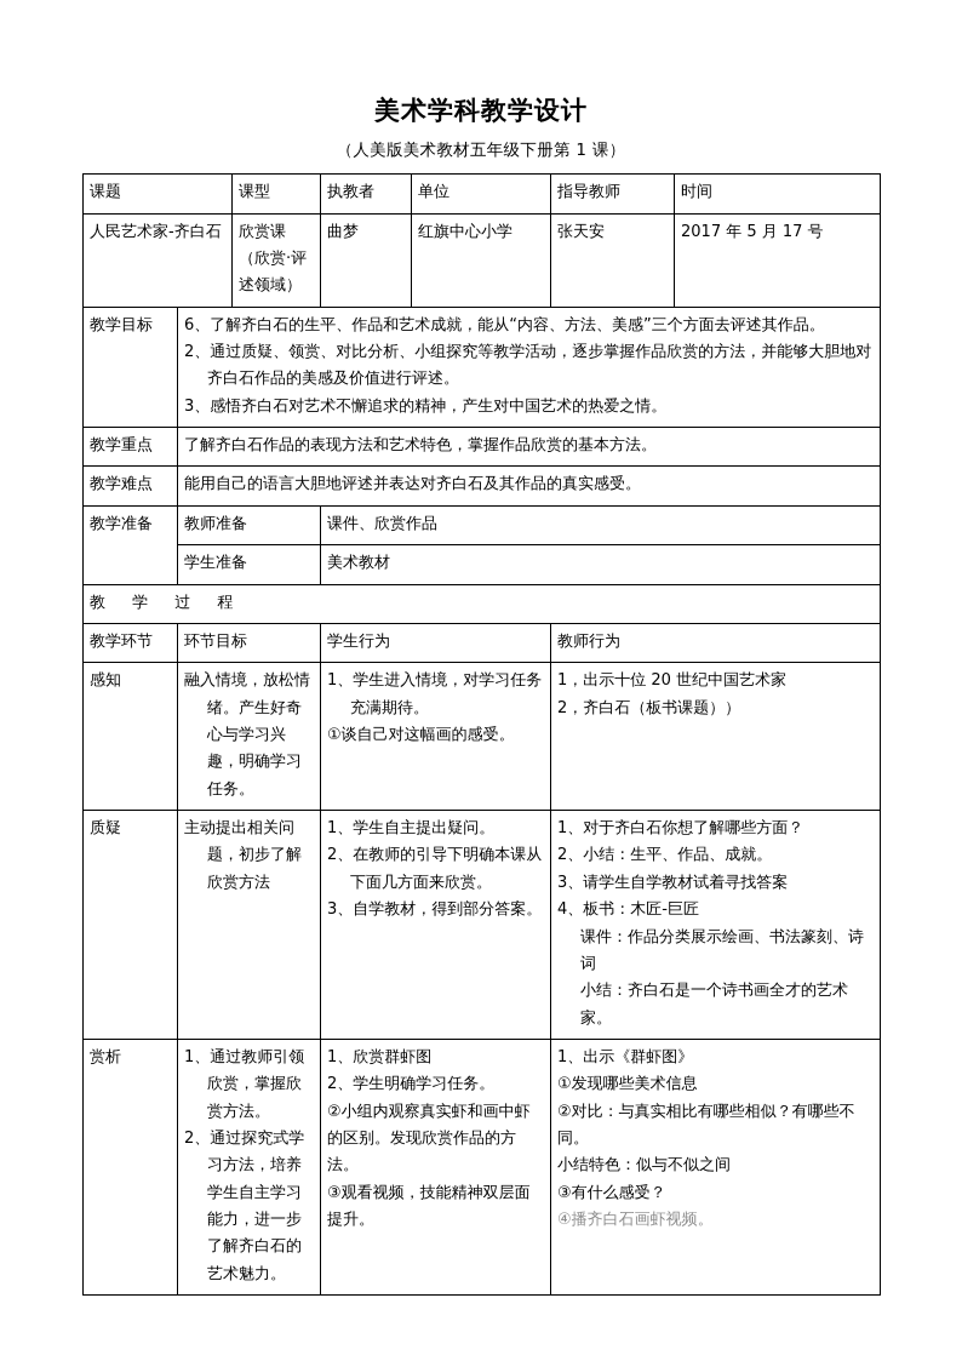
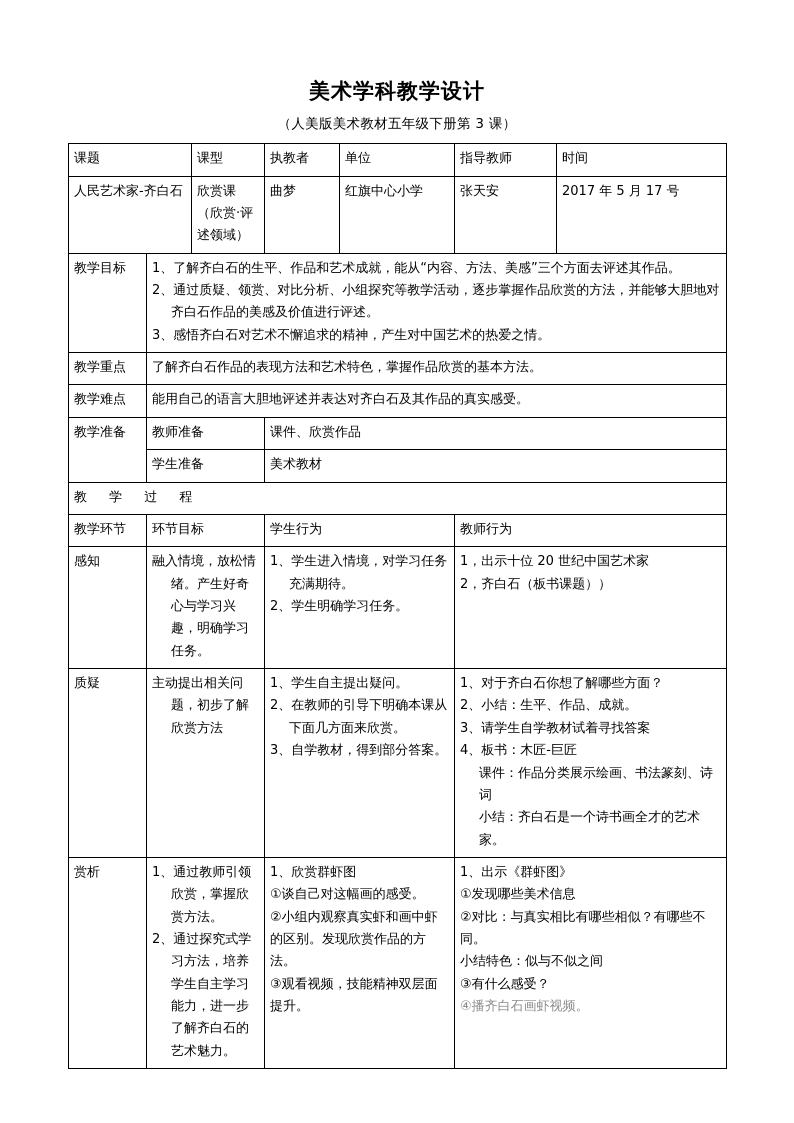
  美术学科教学设计
- （人美版美术教材五年级下册第 1 课）
+ （人美版美术教材五年级下册第 3 课）
  课题	课型	执教者	单位	指导教师	时间
  人民艺术家-齐白石	欣赏课（欣赏·评述领域）	曲梦	红旗中心小学	张天安	2017 年 5 月 17 号
- 教学目标	6、了解齐白石的生平、作品和艺术成就，能从“内容、方法、美感”三个方面去评述其作品。 2、通过质疑、领赏、对比分析、小组探究等教学活动，逐步掌握作品欣赏的方法，并能够大胆地对齐白石作品的美感及价值进行评述。 3、感悟齐白石对艺术不懈追求的精神，产生对中国艺术的热爱之情。
+ 教学目标	1、了解齐白石的生平、作品和艺术成就，能从“内容、方法、美感”三个方面去评述其作品。 2、通过质疑、领赏、对比分析、小组探究等教学活动，逐步掌握作品欣赏的方法，并能够大胆地对齐白石作品的美感及价值进行评述。 3、感悟齐白石对艺术不懈追求的精神，产生对中国艺术的热爱之情。
  教学重点	了解齐白石作品的表现方法和艺术特色，掌握作品欣赏的基本方法。
  教学难点	能用自己的语言大胆地评述并表达对齐白石及其作品的真实感受。
  教学准备	教师准备	课件、欣赏作品
  学生准备	美术教材
  教 学 过 程
  教学环节	环节目标	学生行为	教师行为
- 感知	融入情境，放松情绪。产生好奇心与学习兴趣，明确学习任务。	1、学生进入情境，对学习任务充满期待。①谈自己对这幅画的感受。	1，出示十位 20 世纪中国艺术家2，齐白石（板书课题））
+ 感知	融入情境，放松情绪。产生好奇心与学习兴趣，明确学习任务。	1、学生进入情境，对学习任务充满期待。2、学生明确学习任务。	1，出示十位 20 世纪中国艺术家2，齐白石（板书课题））
  质疑	主动提出相关问题，初步了解欣赏方法	1、学生自主提出疑问。2、在教师的引导下明确本课从下面几方面来欣赏。3、自学教材，得到部分答案。	1、对于齐白石你想了解哪些方面？2、小结：生平、作品、成就。3、请学生自学教材试着寻找答案4、板书：木匠-巨匠课件：作品分类展示绘画、书法篆刻、诗词小结：齐白石是一个诗书画全才的艺术家。
- 赏析	1、通过教师引领欣赏，掌握欣赏方法。2、通过探究式学习方法，培养学生自主学习能力，进一步了解齐白石的艺术魅力。	1、欣赏群虾图2、学生明确学习任务。②小组内观察真实虾和画中虾的区别。发现欣赏作品的方法。③观看视频，技能精神双层面提升。	1、出示《群虾图》①发现哪些美术信息②对比：与真实相比有哪些相似？有哪些不同。小结特色：似与不似之间③有什么感受？④播齐白石画虾视频。
+ 赏析	1、通过教师引领欣赏，掌握欣赏方法。2、通过探究式学习方法，培养学生自主学习能力，进一步了解齐白石的艺术魅力。	1、欣赏群虾图①谈自己对这幅画的感受。②小组内观察真实虾和画中虾的区别。发现欣赏作品的方法。③观看视频，技能精神双层面提升。	1、出示《群虾图》①发现哪些美术信息②对比：与真实相比有哪些相似？有哪些不同。小结特色：似与不似之间③有什么感受？④播齐白石画虾视频。
